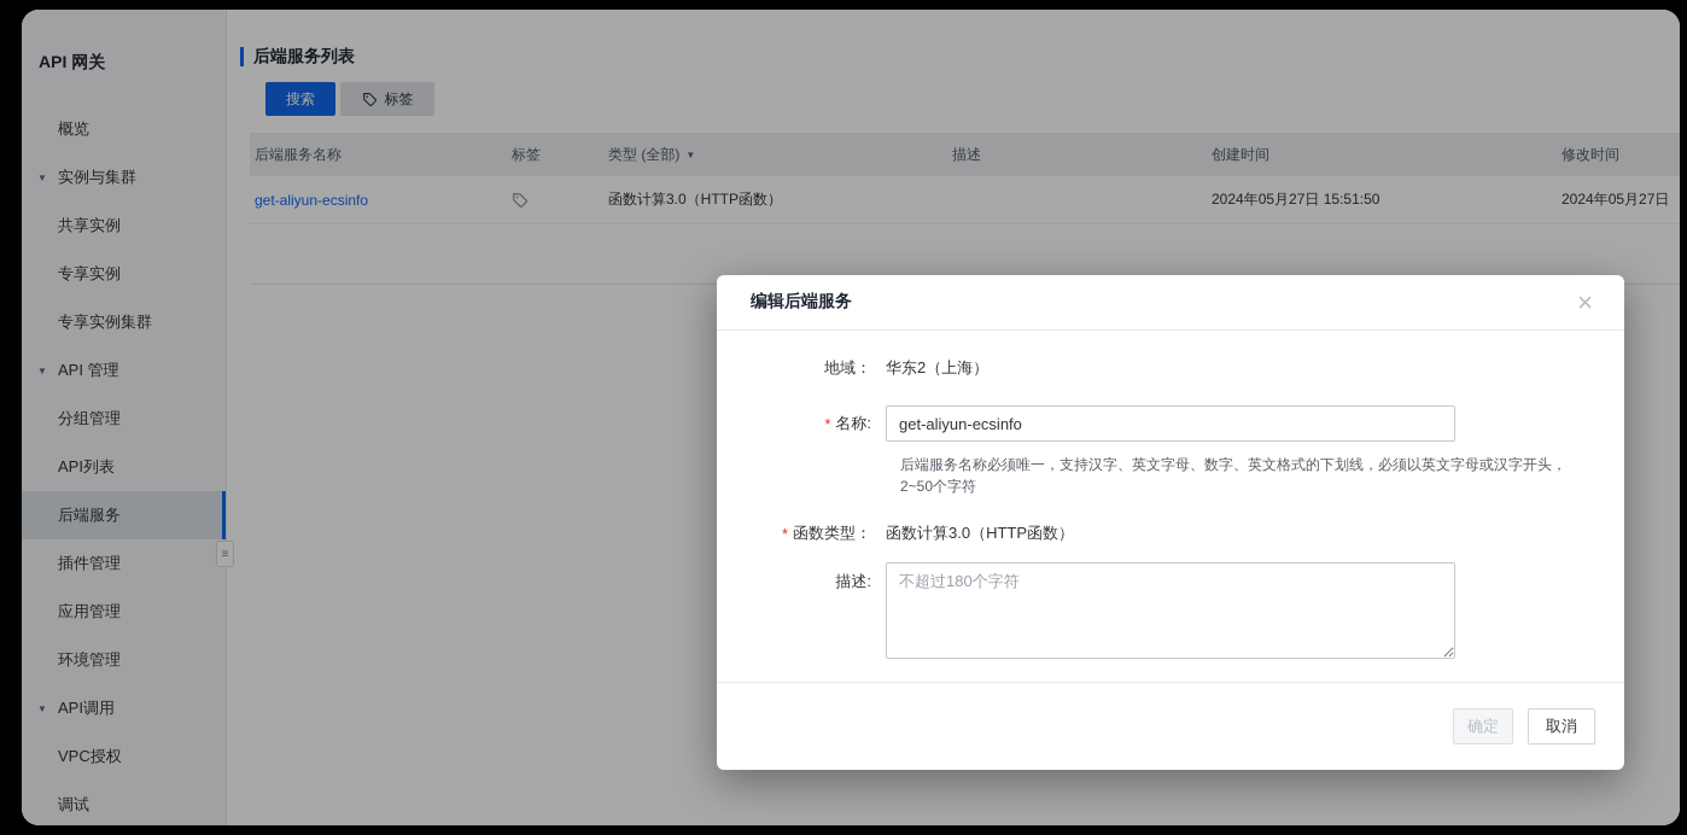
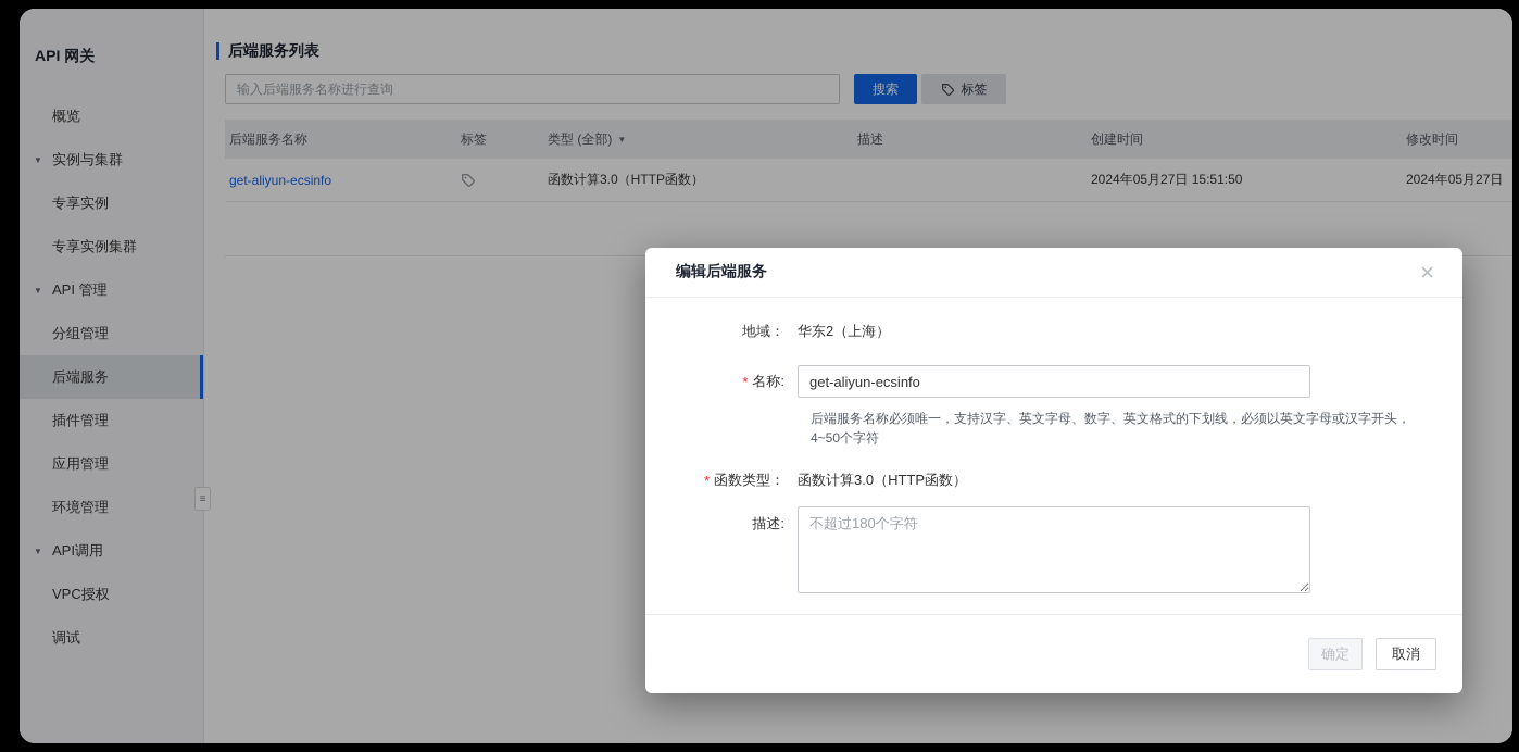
  API 网关
  概览
  ▼
  实例与集群
- 共享实例
  专享实例
  专享实例集群
  ▼
  API 管理
  分组管理
- API列表
  后端服务
  插件管理
  应用管理
  环境管理
  ▼
  API调用
  VPC授权
  调试
  ≡
  后端服务列表
+ 输入后端服务名称进行查询
  搜索
  标签
  后端服务名称
  标签
  类型 (全部)
  ▼
  描述
  创建时间
  修改时间
  get-aliyun-ecsinfo
  函数计算3.0（HTTP函数）
  2024年05月27日 15:51:50
  2024年05月27日
  编辑后端服务
  ×
  地域：
  华东2（上海）
  *
  名称:
  get-aliyun-ecsinfo
- 后端服务名称必须唯一，支持汉字、英文字母、数字、英文格式的下划线，必须以英文字母或汉字开头，2~50个字符
+ 后端服务名称必须唯一，支持汉字、英文字母、数字、英文格式的下划线，必须以英文字母或汉字开头，4~50个字符
  *
  函数类型：
  函数计算3.0（HTTP函数）
  描述:
  不超过180个字符
  确定
  取消
